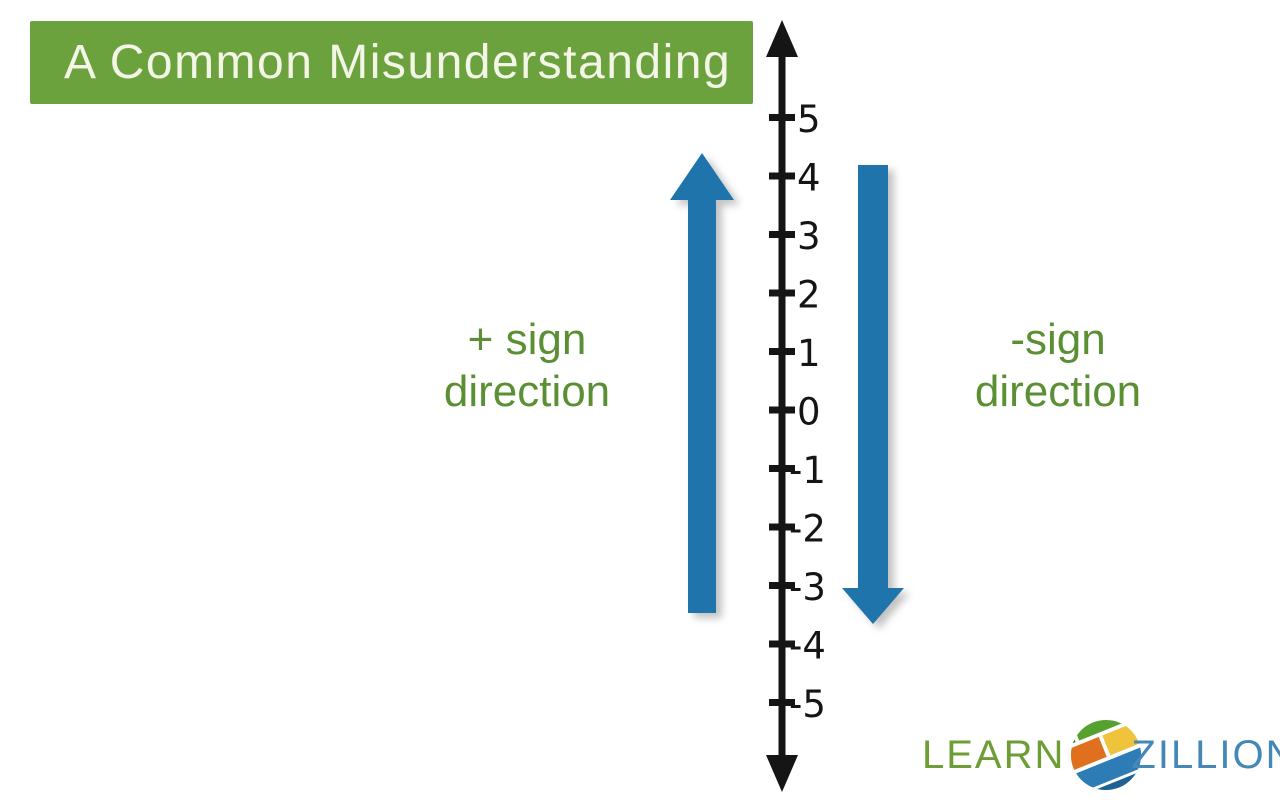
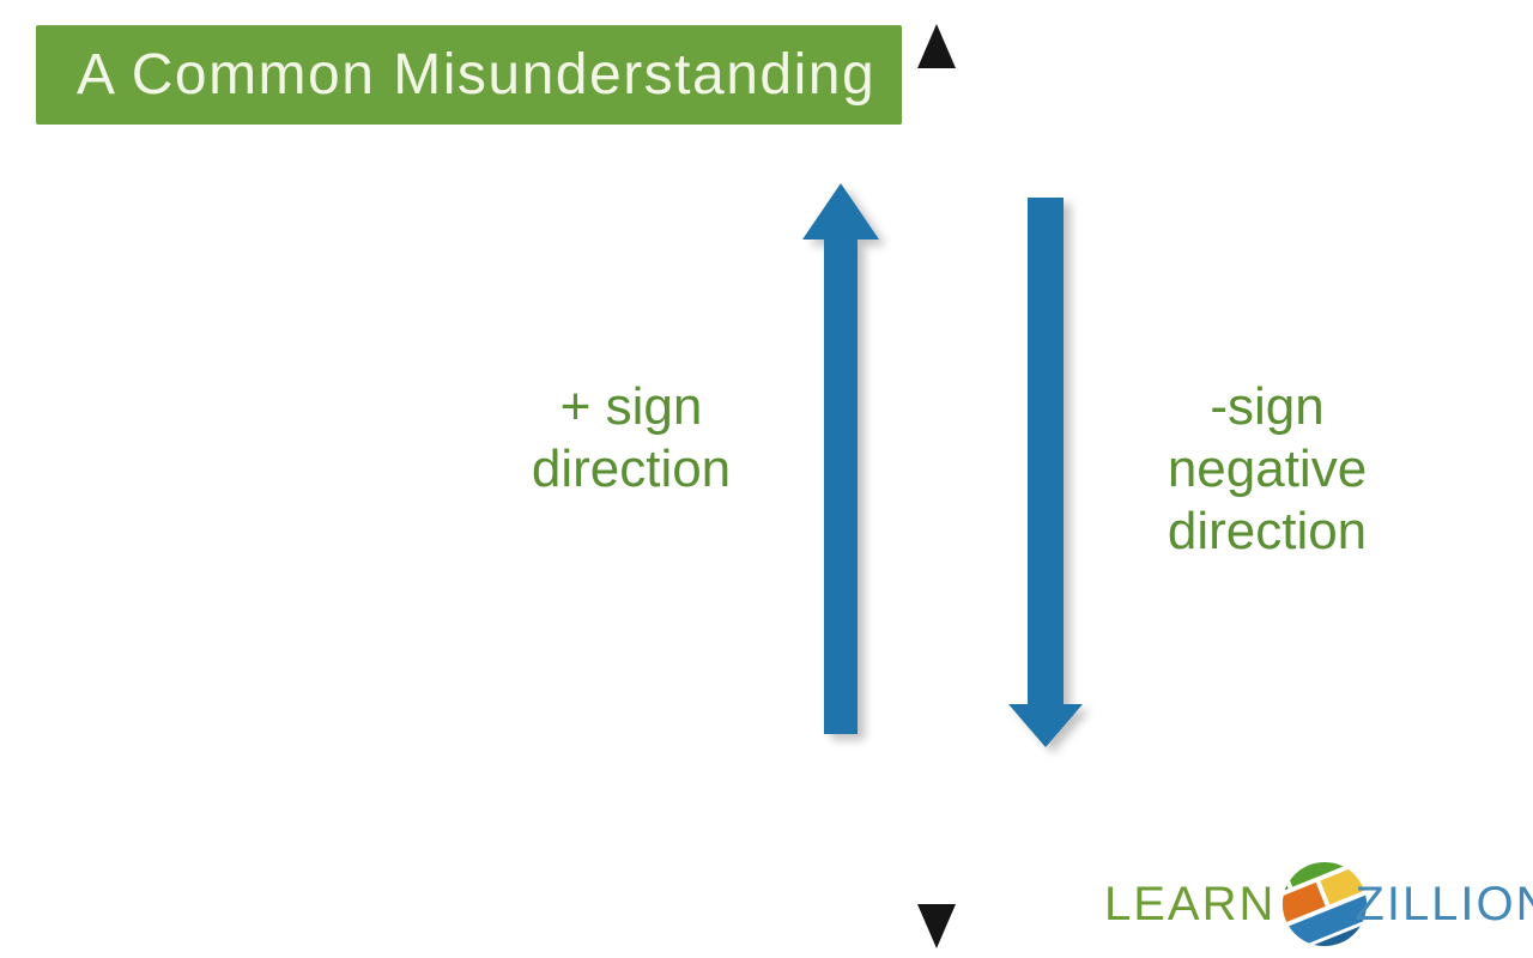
  A Common Misunderstanding
  + sign
  direction
  -sign
+ negative
  direction
- 5
- 4
- 3
- 2
- 1
- 0
- -1
- -2
- -3
- -4
- -5
  LEARN
  ZILLIO
